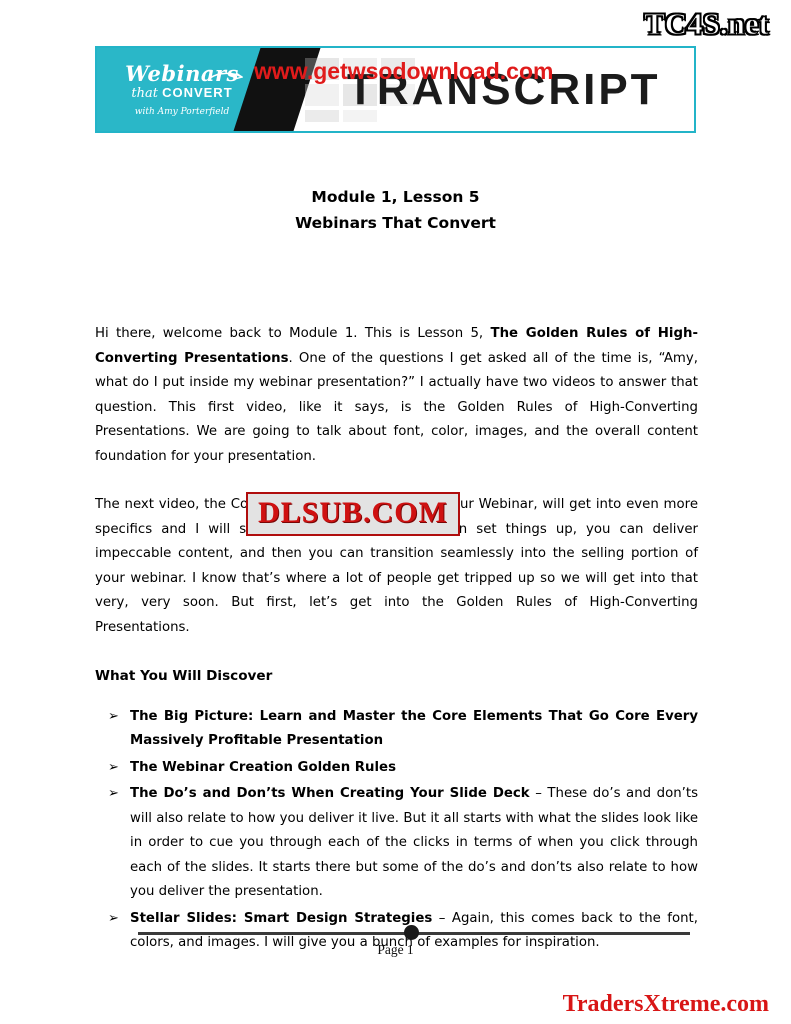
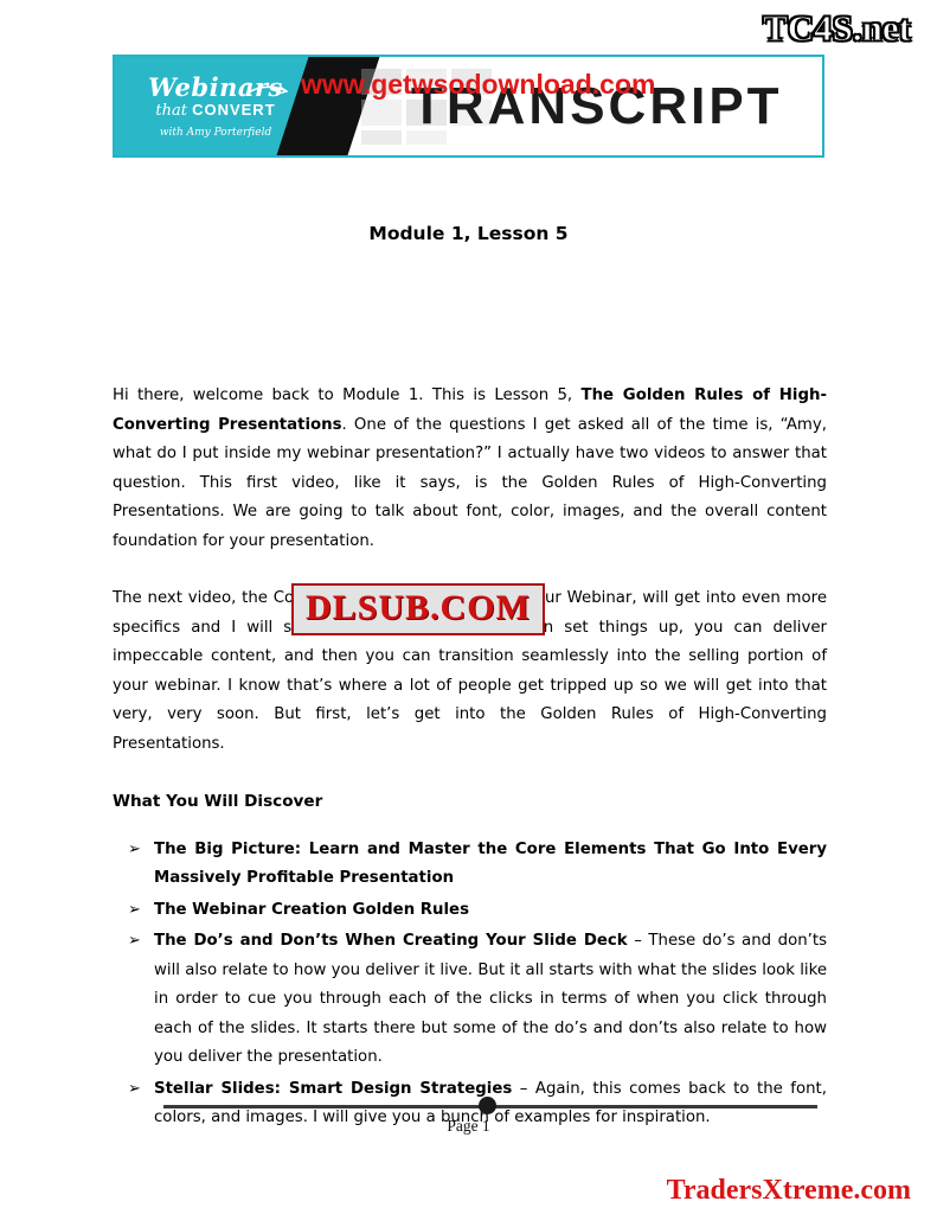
  TC4S.net
  Webinars
  that CONVERT
  with Amy Porterfield
  TRANSCRIPT
  www.getwsodownload.com
  Module 1, Lesson 5
- Webinars That Convert
  Hi there, welcome back to Module 1. This is Lesson 5, The Golden Rules of High-Converting Presentations. One of the questions I get asked all of the time is, “Amy, what do I put inside my webinar presentation?” I actually have two videos to answer that question. This first video, like it says, is the Golden Rules of High-Converting Presentations. We are going to talk about font, color, images, and the overall content foundation for your presentation.
  The next video, the Cour Webinar, will get into even more specifics and I will sn set things up, you can deliver impeccable content, and then you can transition seamlessly into the selling portion of your webinar. I know that’s where a lot of people get tripped up so we will get into that very, very soon. But first, let’s get into the Golden Rules of High-Converting Presentations.
  What You Will Discover
  ➢
- The Big Picture: Learn and Master the Core Elements That Go Core Every Massively Profitable Presentation
+ The Big Picture: Learn and Master the Core Elements That Go Into Every Massively Profitable Presentation
  ➢
  The Webinar Creation Golden Rules
  ➢
  The Do’s and Don’ts When Creating Your Slide Deck – These do’s and don’ts will also relate to how you deliver it live. But it all starts with what the slides look like in order to cue you through each of the clicks in terms of when you click through each of the slides. It starts there but some of the do’s and don’ts also relate to how you deliver the presentation.
  ➢
  Stellar Slides: Smart Design Strategies – Again, this comes back to the font, colors, and images. I will give you a bunch of examples for inspiration.
  DLSUB.COM
  Page 1
  TradersXtreme.com
